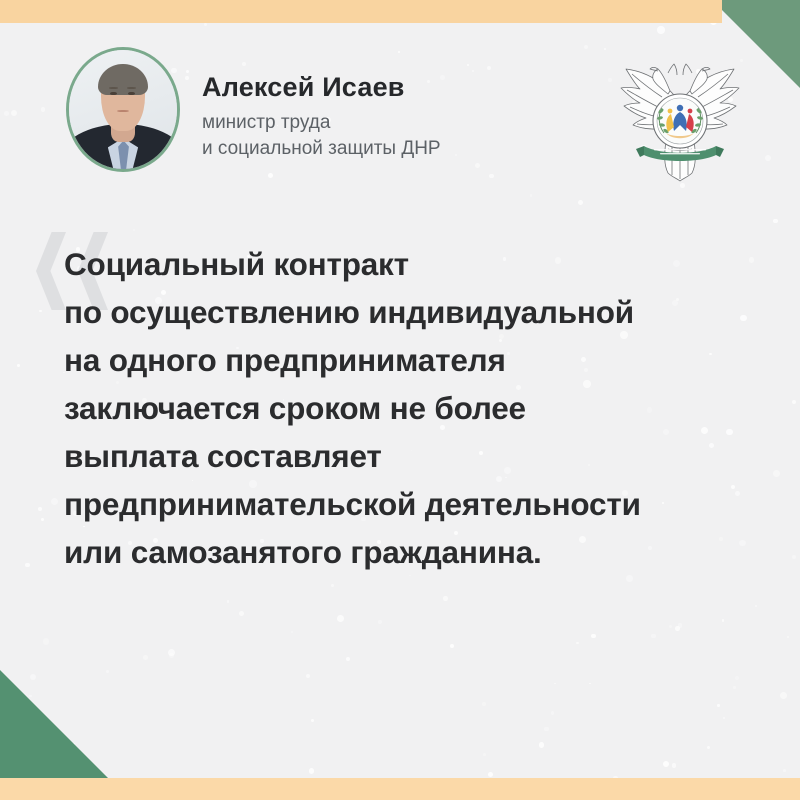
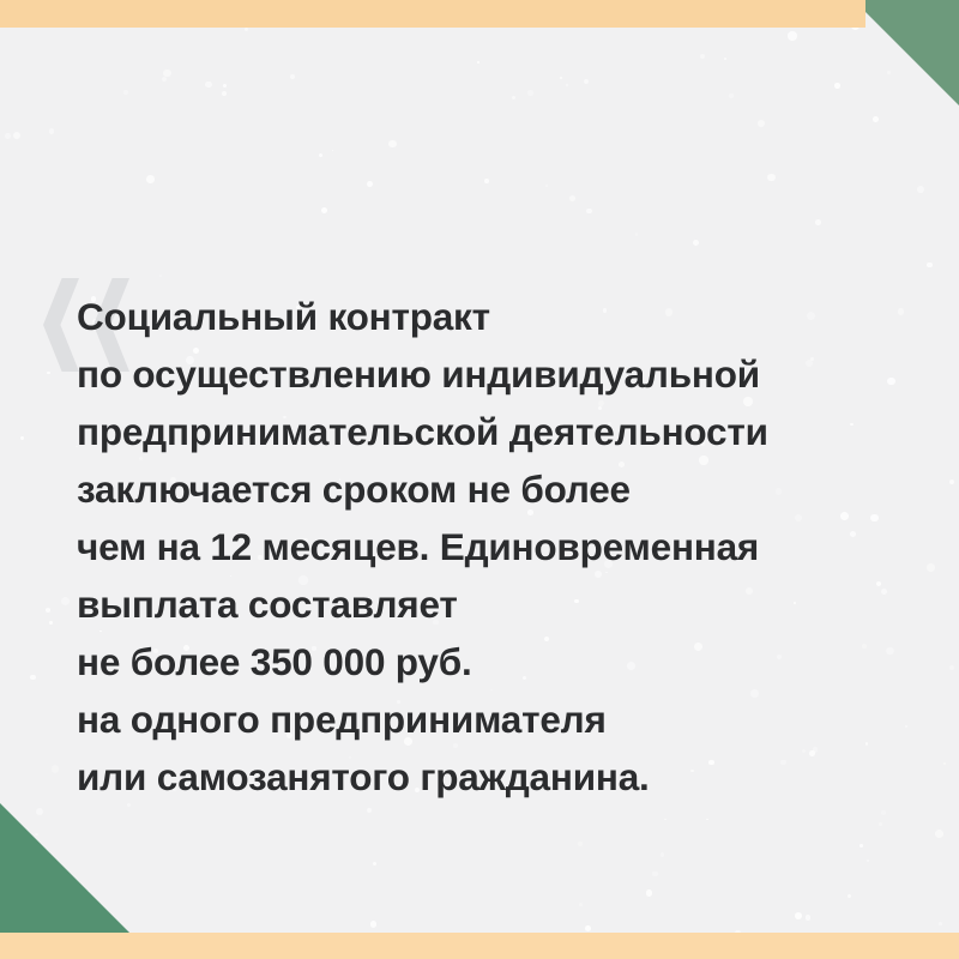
- Алексей Исаев
- министр труда
- и социальной защиты ДНР
  Социальный контракт
  по осуществлению индивидуальной
- на одного предпринимателя
+ предпринимательской деятельности
  заключается сроком не более
+ чем на 12 месяцев. Единовременная
  выплата составляет
+ не более 350 000 руб.
- предпринимательской деятельности
+ на одного предпринимателя
  или самозанятого гражданина.
